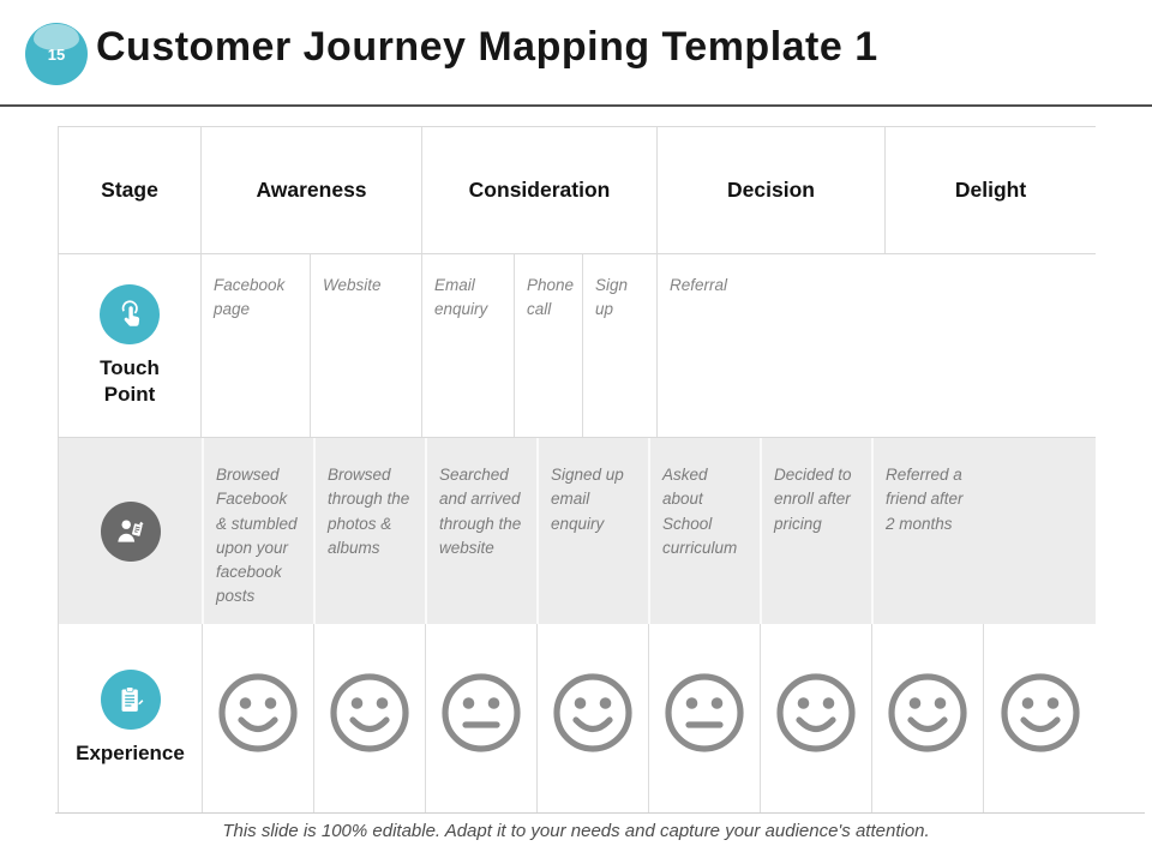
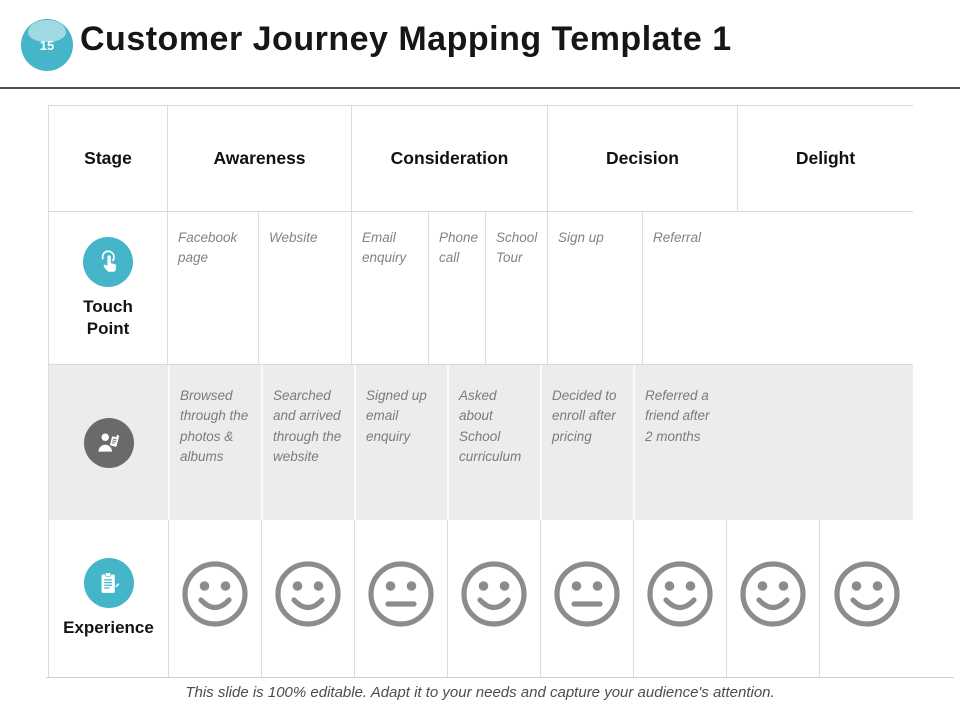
  15
  Customer Journey Mapping Template 1
  Stage
  Awareness
  Consideration
  Decision
  Delight
  Touch Point
  Facebook page
  Website
  Email enquiry
  Phone call
+ School Tour
  Sign up
  Referral
- Browsed Facebook & stumbled upon your facebook posts
  Browsed through the photos & albums
  Searched and arrived through the website
  Signed up email enquiry
  Asked about School curriculum
  Decided to enroll after pricing
  Referred a friend after 2 months
  Experience
  This slide is 100% editable. Adapt it to your needs and capture your audience's attention.
